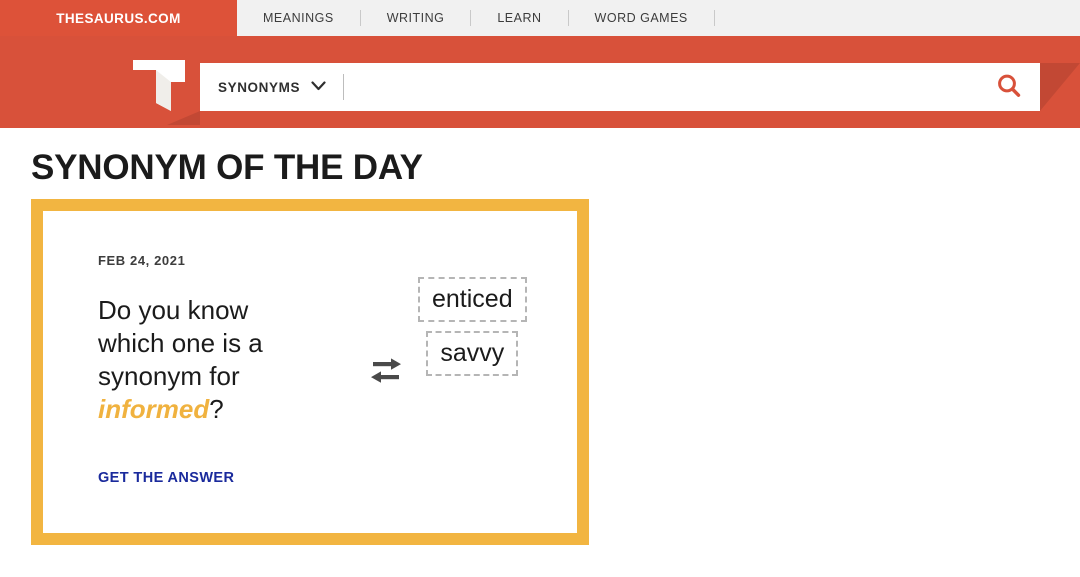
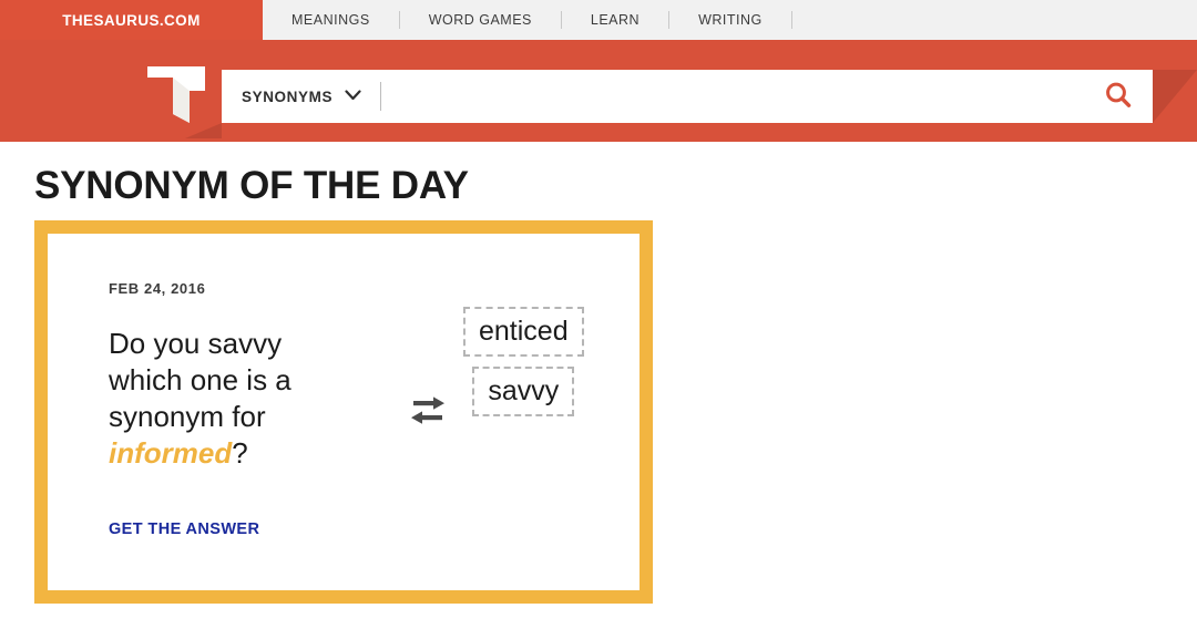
  THESAURUS.COM
  MEANINGS
- WRITING
+ WORD GAMES
  LEARN
- WORD GAMES
+ WRITING
  SYNONYMS
  SYNONYM OF THE DAY
- FEB 24, 2021
+ FEB 24, 2016
- Do you know which one is a synonym for informed?
+ Do you savvy which one is a synonym for informed?
  GET THE ANSWER
  enticed
  savvy
